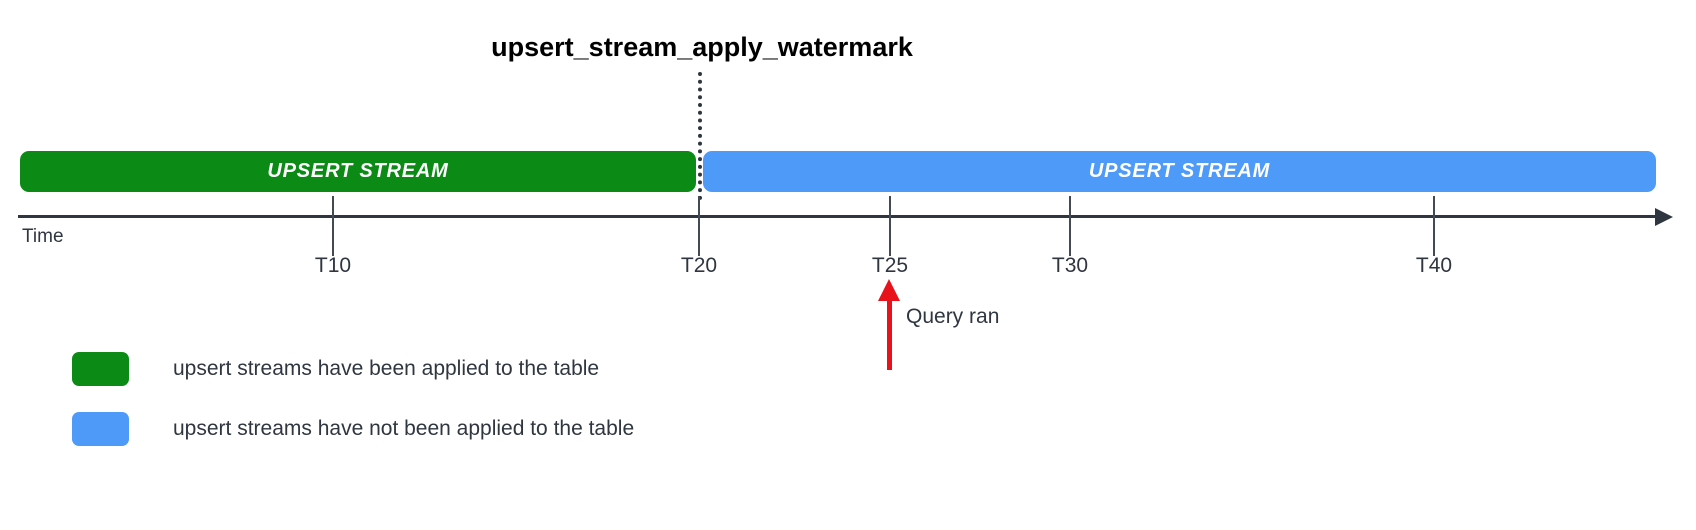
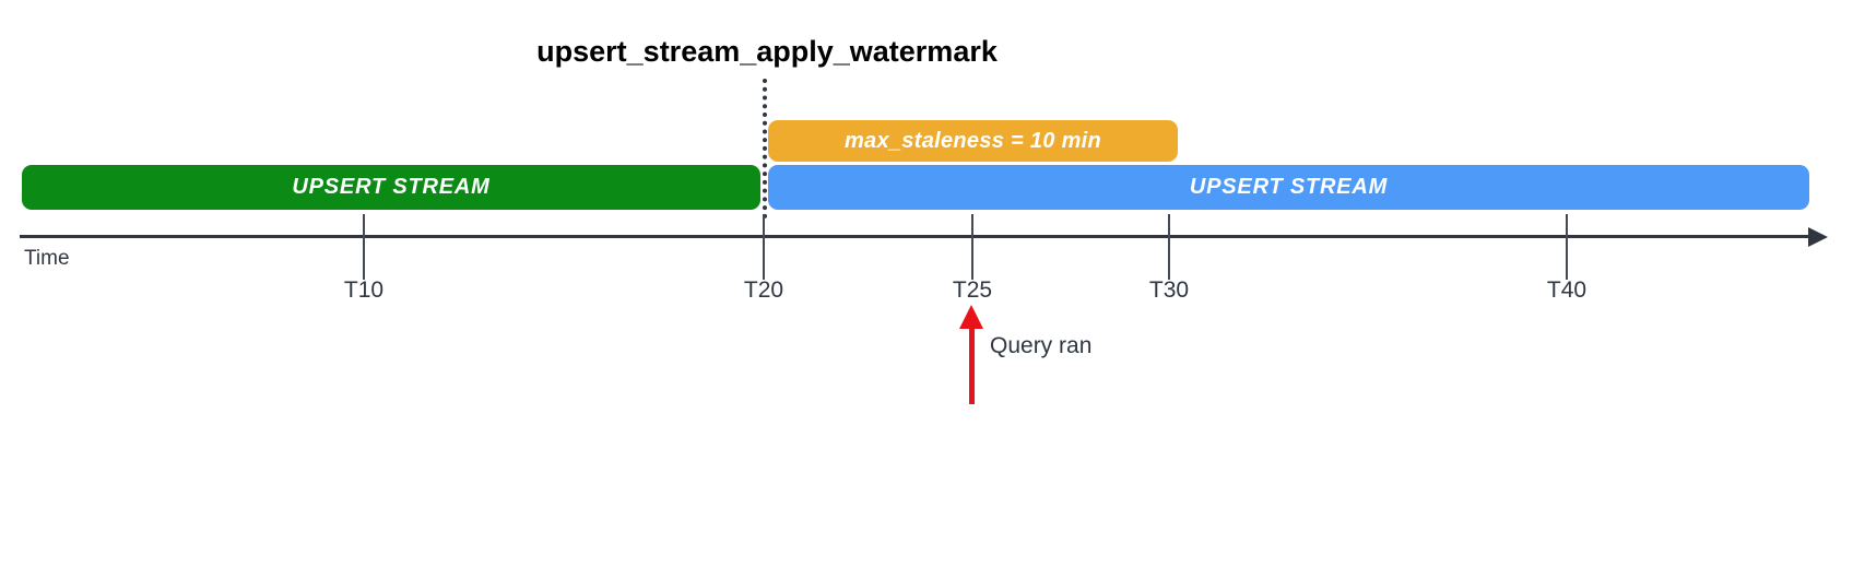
  upsert_stream_apply_watermark
+ max_staleness = 10 min
  UPSERT STREAM
  UPSERT STREAM
  Time
  T10
  T20
  T25
  T30
  T40
  Query ran
- upsert streams have been applied to the table
- upsert streams have not been applied to the table
